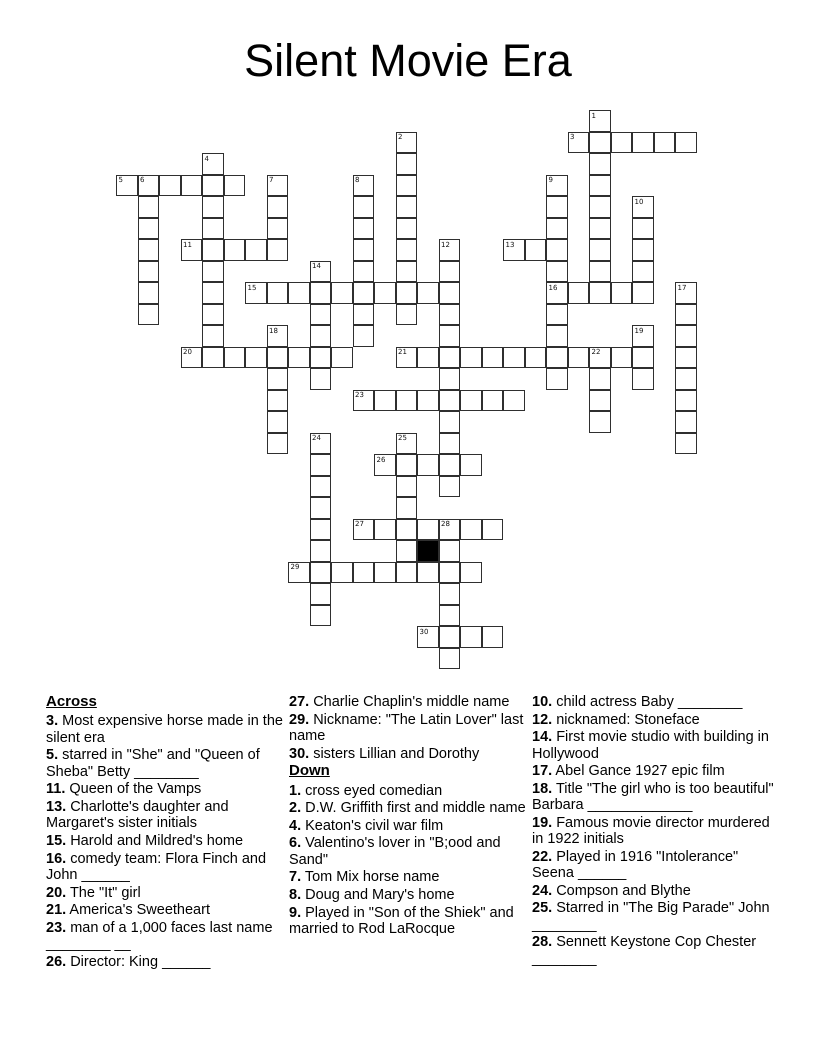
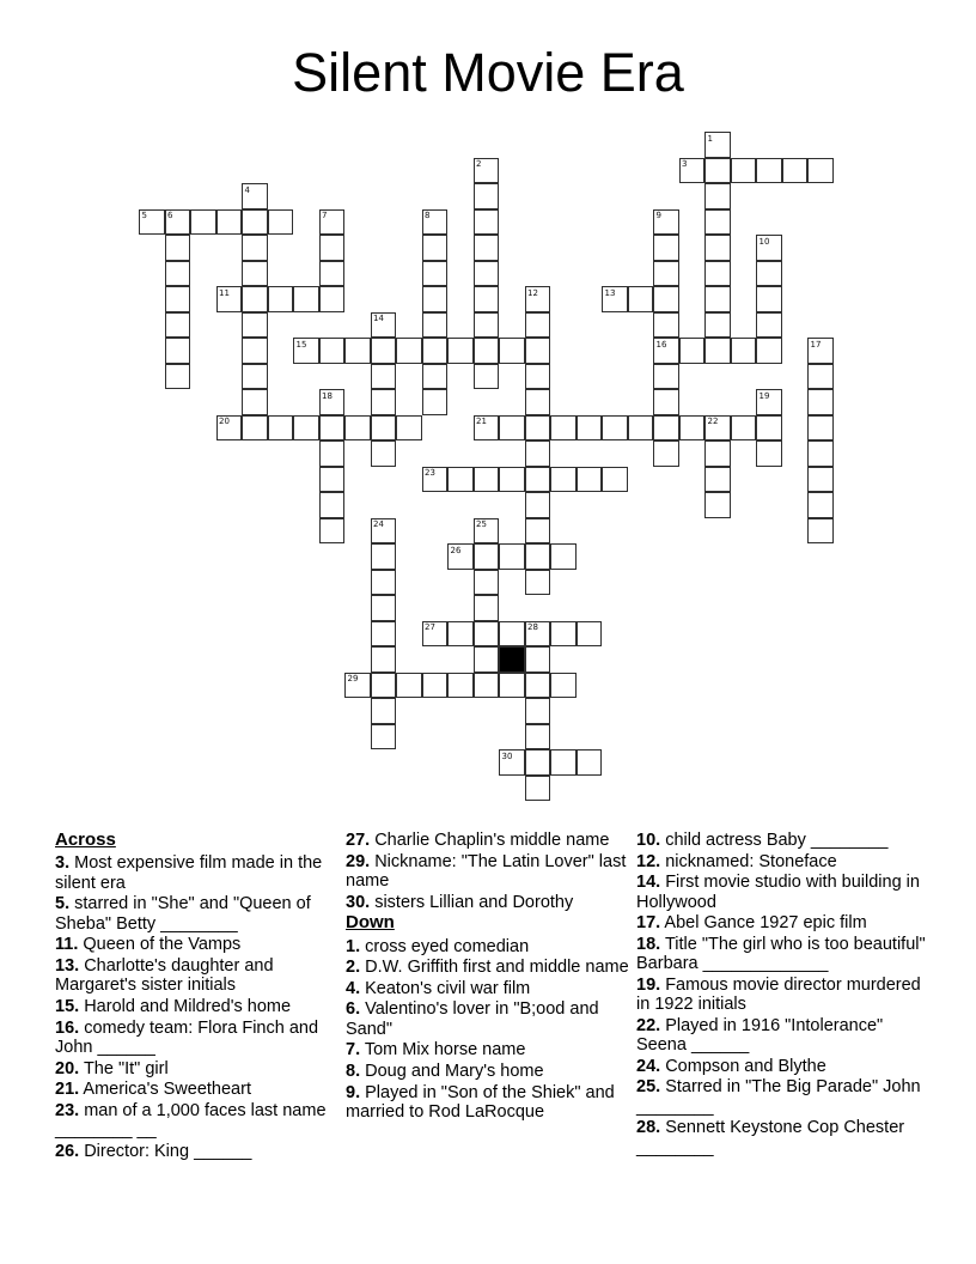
  Silent Movie Era
  1
  2
  3
  4
  5
  6
  7
  8
  9
  16
  10
  11
  12
  13
  14
  15
  17
  18
  19
  20
  21
  22
  23
  24
  25
  26
  27
  28
  29
  30
  Across
- 3. Most expensive horse made in the silent era
+ 3. Most expensive film made in the silent era
  5. starred in "She" and "Queen of Sheba" Betty ________
  11. Queen of the Vamps
  13. Charlotte's daughter and Margaret's sister initials
  15. Harold and Mildred's home
  16. comedy team: Flora Finch and John ______
  20. The "It" girl
  21. America's Sweetheart
  23. man of a 1,000 faces last name ________ __
  26. Director: King ______
  27. Charlie Chaplin's middle name
  29. Nickname: "The Latin Lover" last name
  30. sisters Lillian and Dorothy
  Down
  1. cross eyed comedian
  2. D.W. Griffith first and middle name
  4. Keaton's civil war film
  6. Valentino's lover in "B;ood and Sand"
  7. Tom Mix horse name
  8. Doug and Mary's home
  9. Played in "Son of the Shiek" and married to Rod LaRocque
  10. child actress Baby ________
  12. nicknamed: Stoneface
  14. First movie studio with building in Hollywood
  17. Abel Gance 1927 epic film
  18. Title "The girl who is too beautiful" Barbara _____________
  19. Famous movie director murdered in 1922 initials
  22. Played in 1916 "Intolerance" Seena ______
  24. Compson and Blythe
  25. Starred in "The Big Parade" John ________
  28. Sennett Keystone Cop Chester ________
